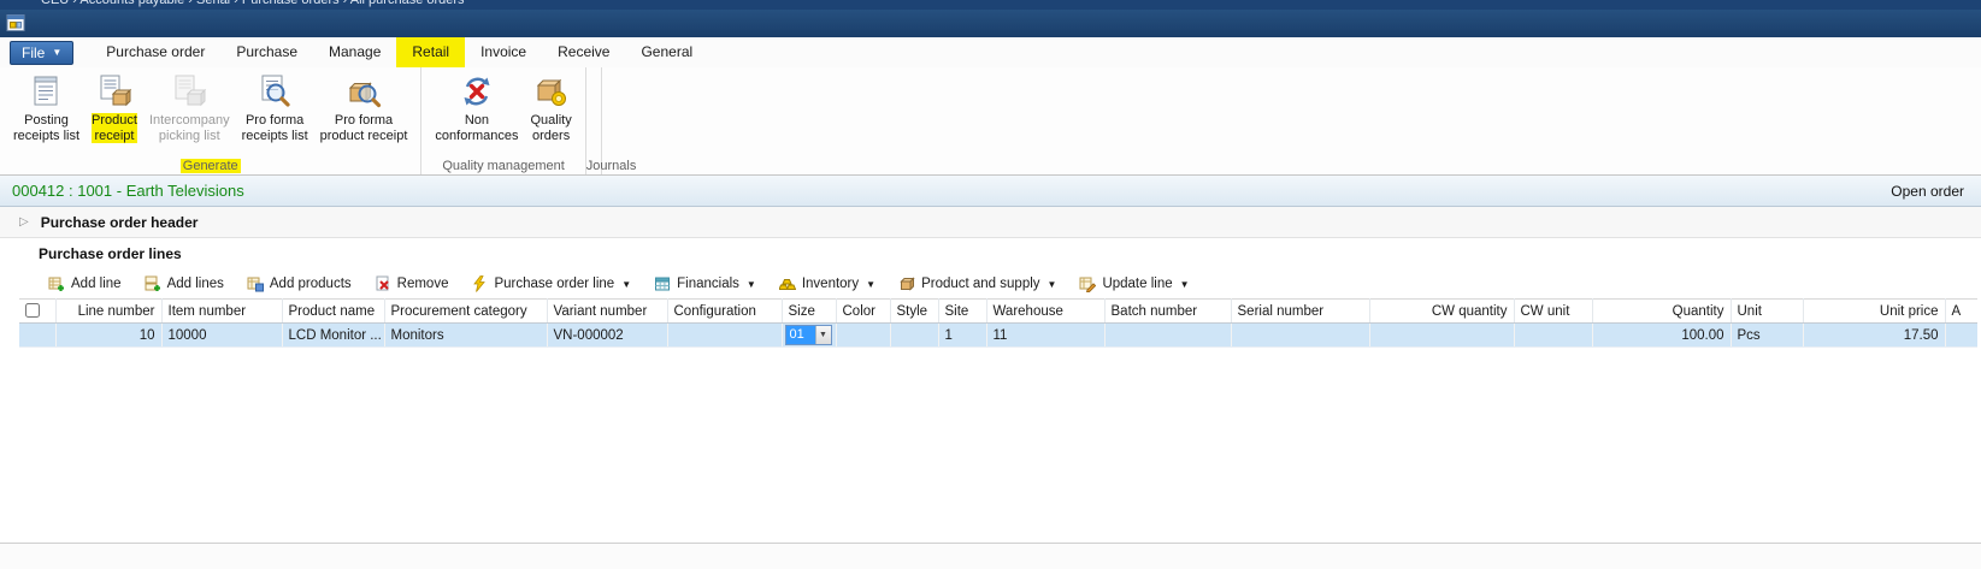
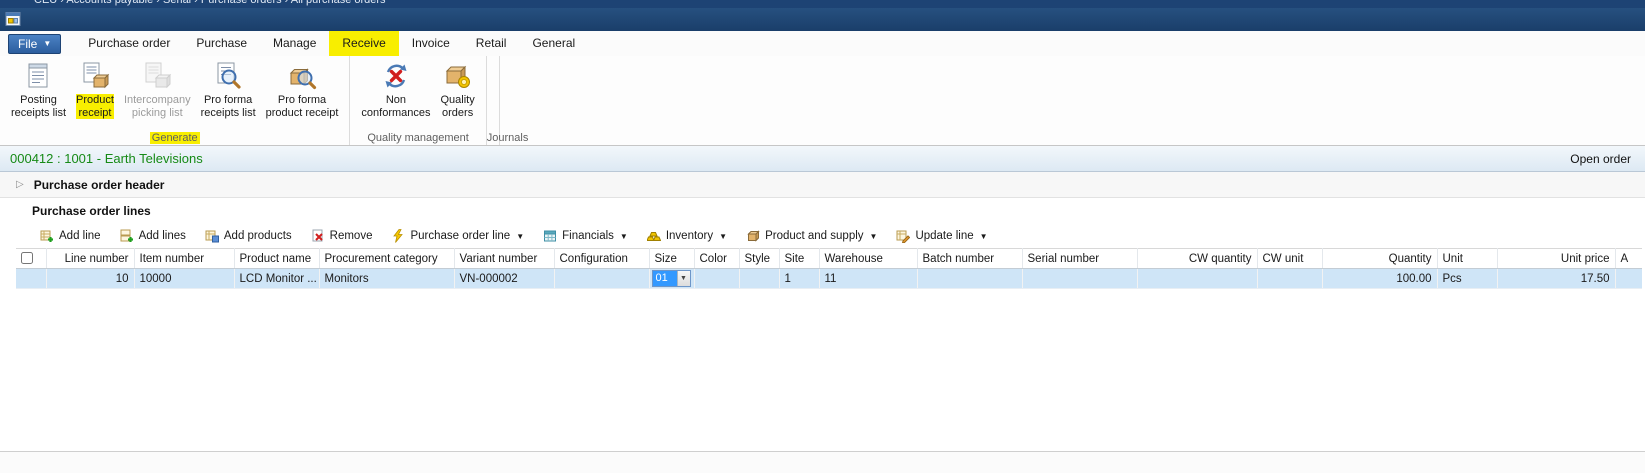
  CEU › Accounts payable › Serial › Purchase orders › All purchase orders
  File
  ▼
  Purchase order
  Purchase
  Manage
- Retail
+ Receive
  Invoice
- Receive
+ Retail
  General
  Posting
  receipts list
  Product
  receipt
  Intercompany
  picking list
  Pro forma
  receipts list
  Pro forma
  product receipt
  Generate
  Non
  conformances
  Quality
  orders
  Quality management
  Journals
  000412 : 1001 - Earth Televisions
  Open order
  ▷
  Purchase order header
  Purchase order lines
  Add line
  Add lines
  Add products
  Remove
  Purchase order line
  ▼
  Financials
  ▼
  Inventory
  ▼
  Product and supply
  ▼
  Update line
  ▼
  	Line number	Item number	Product name	Procurement category	Variant number	Configuration	Size	Color	Style	Site	Warehouse	Batch number	Serial number	CW quantity	CW unit	Quantity	Unit	Unit price	A
  	10	10000	LCD Monitor ...	Monitors	VN-000002		01			1	11					100.00	Pcs	17.50
